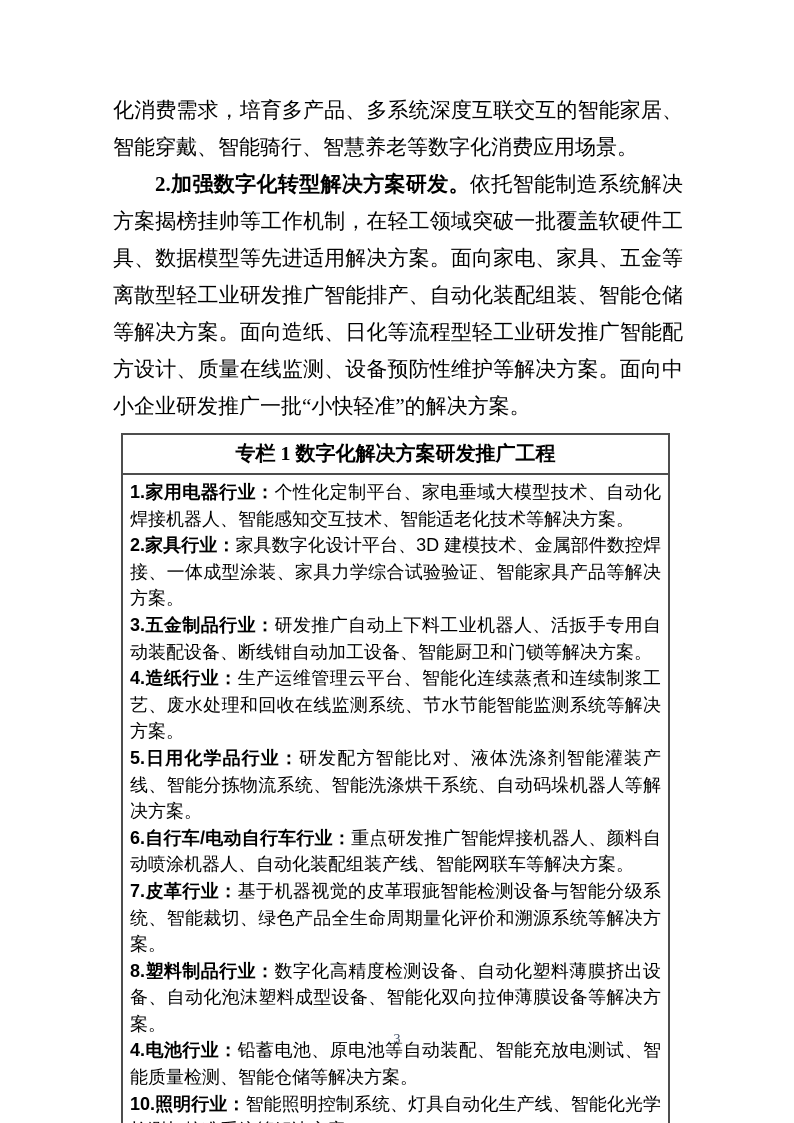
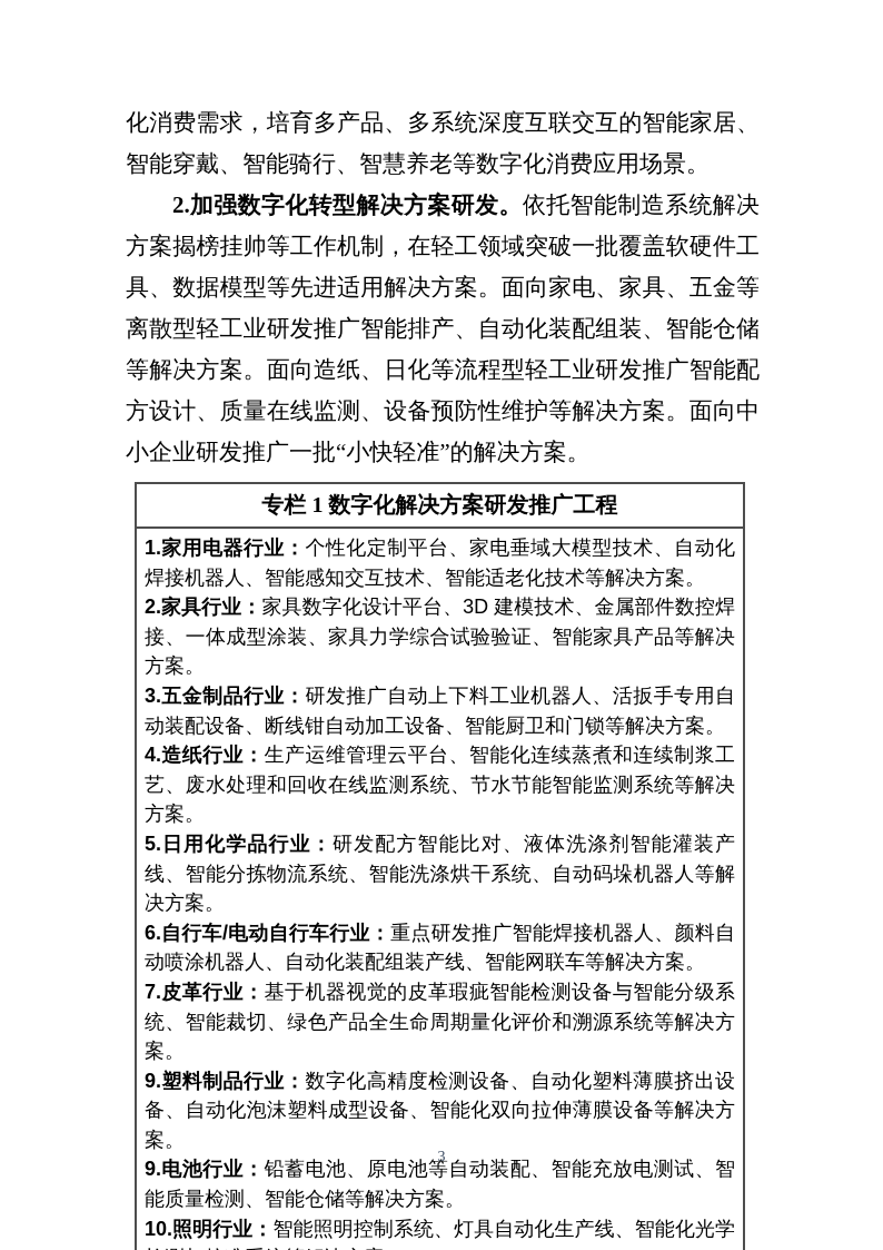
  化消费需求，培育多产品、多系统深度互联交互的智能家居、智能穿戴、智能骑行、智慧养老等数字化消费应用场景。
  2.加强数字化转型解决方案研发。依托智能制造系统解决方案揭榜挂帅等工作机制，在轻工领域突破一批覆盖软硬件工具、数据模型等先进适用解决方案。面向家电、家具、五金等离散型轻工业研发推广智能排产、自动化装配组装、智能仓储等解决方案。面向造纸、日化等流程型轻工业研发推广智能配方设计、质量在线监测、设备预防性维护等解决方案。面向中小企业研发推广一批“小快轻准”的解决方案。
  专栏 1 数字化解决方案研发推广工程
  1.家用电器行业：个性化定制平台、家电垂域大模型技术、自动化焊接机器人、智能感知交互技术、智能适老化技术等解决方案。
  2.家具行业：家具数字化设计平台、3D 建模技术、金属部件数控焊接、一体成型涂装、家具力学综合试验验证、智能家具产品等解决方案。
  3.五金制品行业：研发推广自动上下料工业机器人、活扳手专用自动装配设备、断线钳自动加工设备、智能厨卫和门锁等解决方案。
  4.造纸行业：生产运维管理云平台、智能化连续蒸煮和连续制浆工艺、废水处理和回收在线监测系统、节水节能智能监测系统等解决方案。
  5.日用化学品行业：研发配方智能比对、液体洗涤剂智能灌装产线、智能分拣物流系统、智能洗涤烘干系统、自动码垛机器人等解决方案。
  6.自行车/电动自行车行业：重点研发推广智能焊接机器人、颜料自动喷涂机器人、自动化装配组装产线、智能网联车等解决方案。
  7.皮革行业：基于机器视觉的皮革瑕疵智能检测设备与智能分级系统、智能裁切、绿色产品全生命周期量化评价和溯源系统等解决方案。
- 8.塑料制品行业：数字化高精度检测设备、自动化塑料薄膜挤出设备、自动化泡沫塑料成型设备、智能化双向拉伸薄膜设备等解决方案。
+ 9.塑料制品行业：数字化高精度检测设备、自动化塑料薄膜挤出设备、自动化泡沫塑料成型设备、智能化双向拉伸薄膜设备等解决方案。
- 4.电池行业：铅蓄电池、原电池等自动装配、智能充放电测试、智能质量检测、智能仓储等解决方案。
+ 9.电池行业：铅蓄电池、原电池等自动装配、智能充放电测试、智能质量检测、智能仓储等解决方案。
  10.照明行业：智能照明控制系统、灯具自动化生产线、智能化光学
  3
